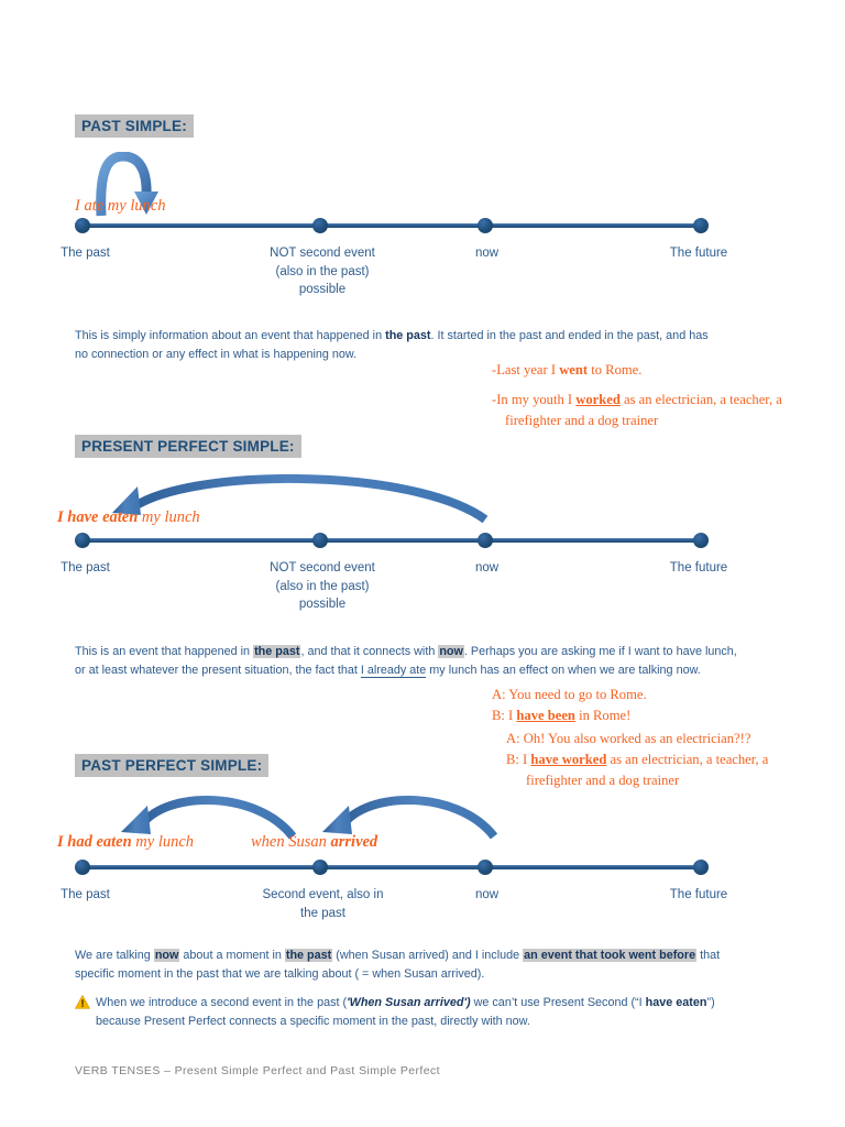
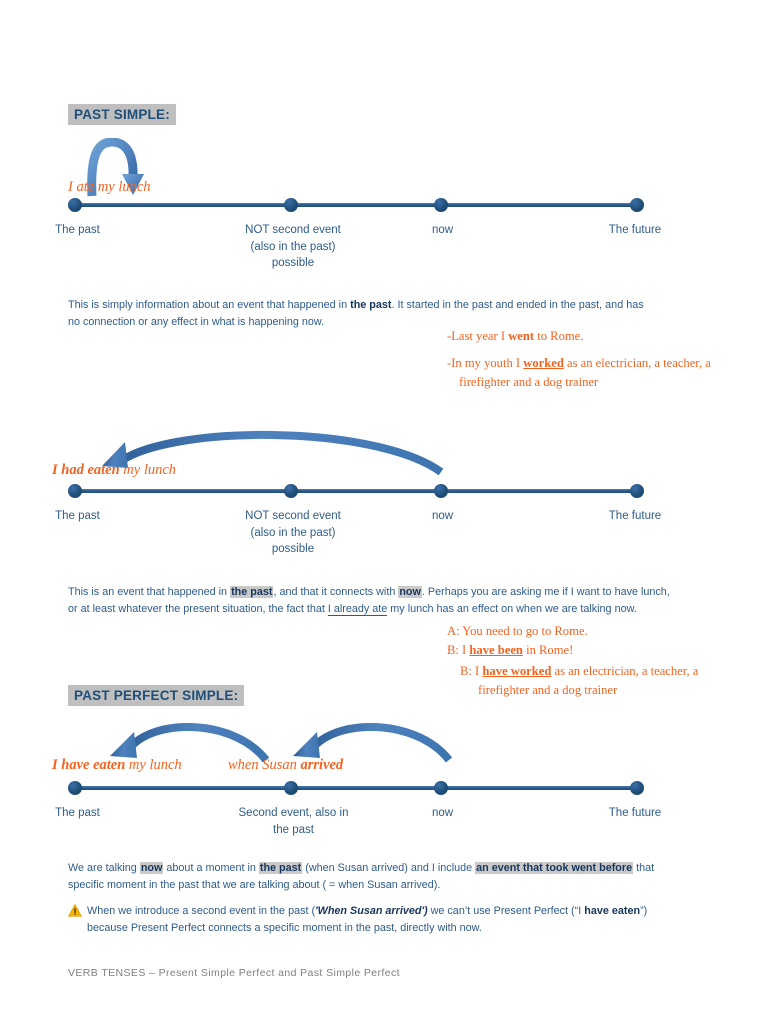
  PAST SIMPLE:
  I ate my lunch
  The past
  NOT second event (also in the past) possible
  now
  The future
  This is simply information about an event that happened in the past. It started in the past and ended in the past, and has no connection or any effect in what is happening now.
  -Last year I went to Rome.
  -In my youth I worked as an electrician, a teacher, a
  firefighter and a dog trainer
- PRESENT PERFECT SIMPLE:
- I have eaten my lunch
+ I had eaten my lunch
  The past
  NOT second event (also in the past) possible
  now
  The future
  This is an event that happened in the past, and that it connects with now. Perhaps you are asking me if I want to have lunch, or at least whatever the present situation, the fact that I already ate my lunch has an effect on when we are talking now.
  A: You need to go to Rome.
  B: I have been in Rome!
- A: Oh! You also worked as an electrician?!?
  B: I have worked as an electrician, a teacher, a
  firefighter and a dog trainer
  PAST PERFECT SIMPLE:
- I had eaten my lunch
+ I have eaten my lunch
  when Susan arrived
  The past
  Second event, also in the past
  now
  The future
  We are talking now about a moment in the past (when Susan arrived) and I include an event that took went before that specific moment in the past that we are talking about ( = when Susan arrived).
- When we introduce a second event in the past ('When Susan arrived') we can’t use Present Second (“I have eaten”) because Present Perfect connects a specific moment in the past, directly with now.
+ When we introduce a second event in the past ('When Susan arrived') we can’t use Present Perfect (“I have eaten”) because Present Perfect connects a specific moment in the past, directly with now.
  VERB TENSES – Present Simple Perfect and Past Simple Perfect
